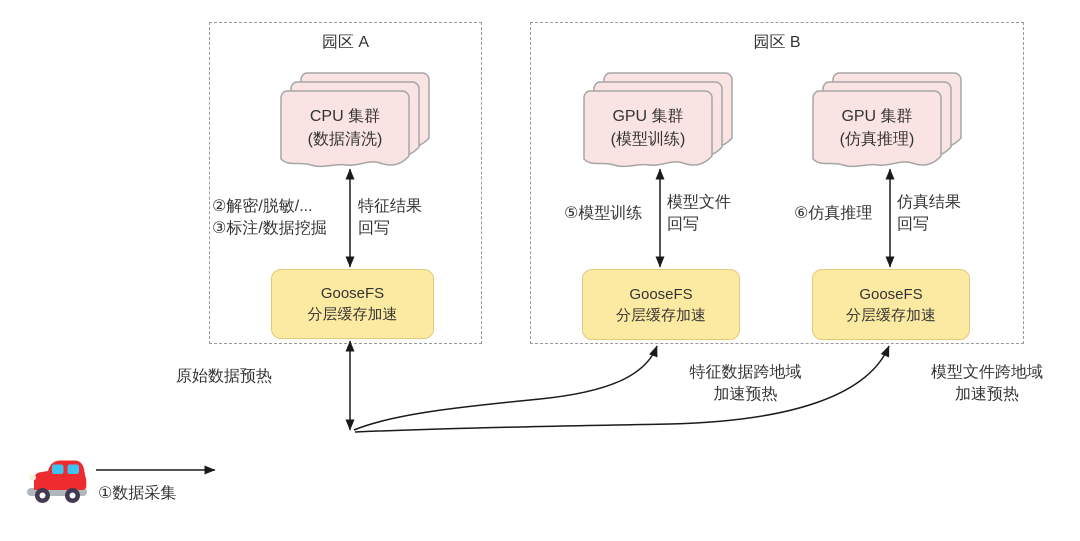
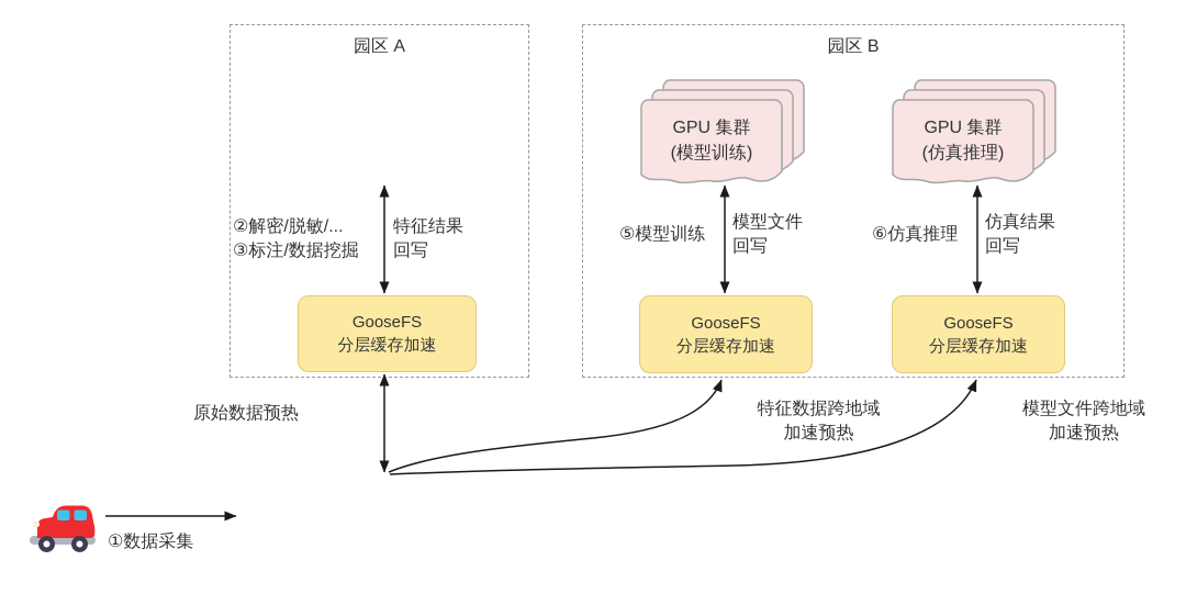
  园区 A
  园区 B
- CPU 集群
- (数据清洗)
  GPU 集群
  (模型训练)
  GPU 集群
  (仿真推理)
  GooseFS
  分层缓存加速
  GooseFS
  分层缓存加速
  GooseFS
  分层缓存加速
  ②解密/脱敏/...
  ③标注/数据挖掘
  特征结果
  回写
  ⑤模型训练
  模型文件
  回写
  ⑥仿真推理
  仿真结果
  回写
  原始数据预热
  特征数据跨地域
  加速预热
  模型文件跨地域
  加速预热
  ①数据采集
